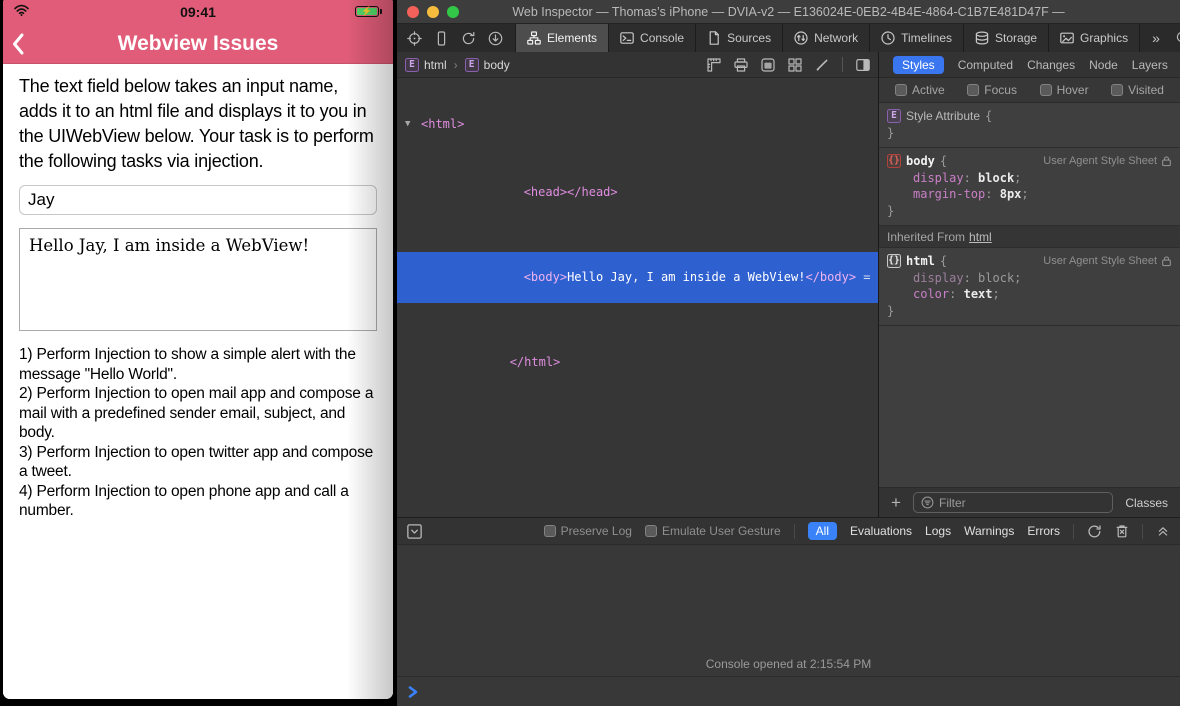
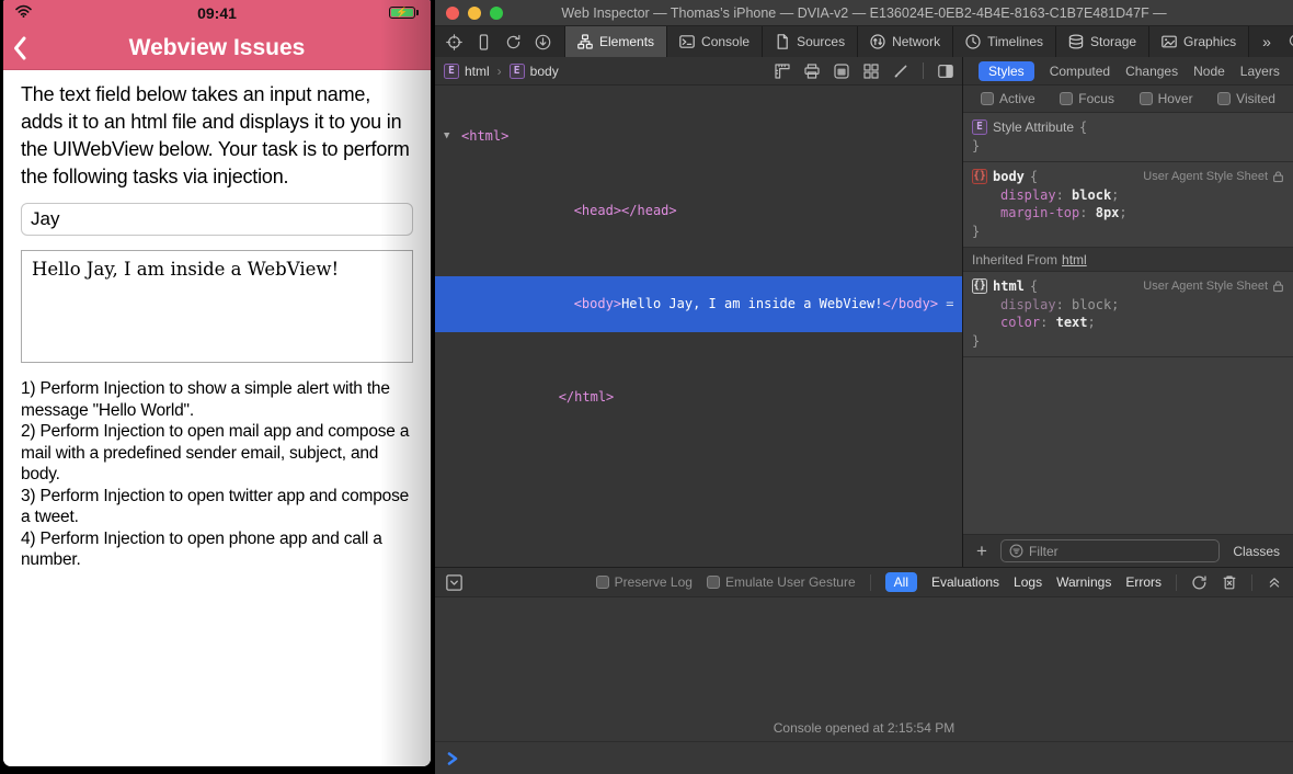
  09:41
  Webview Issues
  The text field below takes an input name, adds it to an html file and displays it to you the UIWebView below. Your task is to perf the following tasks via injection.
  Jay
  Hello Jay, I am inside a WebView!
  1) Perform Injection to show a simple alert with th message "Hello World".
  2) Perform Injection to open mail app and compo mail with a predefined sender email, subject, and body.
  3) Perform Injection to open twitter app and comp a tweet.
  4) Perform Injection to open phone app and call a number.
- Web Inspector — Thomas’s iPhone — DVIA-v2 — E136024E-0EB2-4B4E-4864-C1B7E481D47F —
+ Web Inspector — Thomas’s iPhone — DVIA-v2 — E136024E-0EB2-4B4E-8163-C1B7E481D47F —
  Elements
  Console
  Sources
  Network
  Timelines
  Storage
  Graphics
  »
  E
  html
  ›
  E
  body
  ▼
  <html>
  <head></head>
  <body>Hello Jay, I am inside a WebView!</body> =
  </html>
  Styles
  Computed
  Changes
  Node
  Layers
  Active
  Focus
  Hover
  Visited
  E
  Style Attribute
  {
  }
  {}
  body
  {
  User Agent Style Sheet
  display: block;
  margin-top: 8px;
  }
  Inherited From
  html
  {}
  html
  {
  User Agent Style Sheet
  display: block;
  color: text;
  }
  +
  Filter
  Classes
  Preserve Log
  Emulate User Gesture
  All
  Evaluations
  Logs
  Warnings
  Errors
  Console opened at 2:15:54 PM
